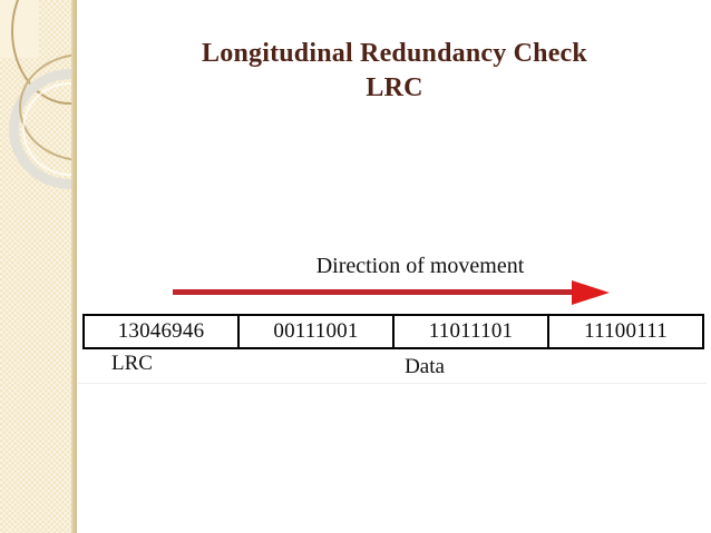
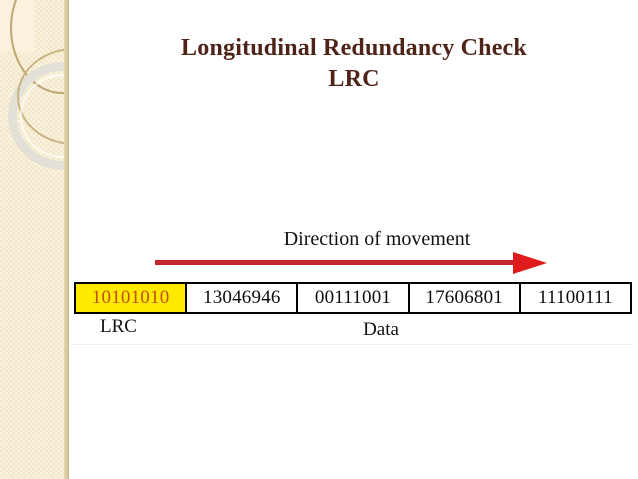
  Longitudinal Redundancy Check
  LRC
  Direction of movement
+ 10101010
  13046946
  00111001
- 11011101
+ 17606801
  11100111
  LRC
  Data
